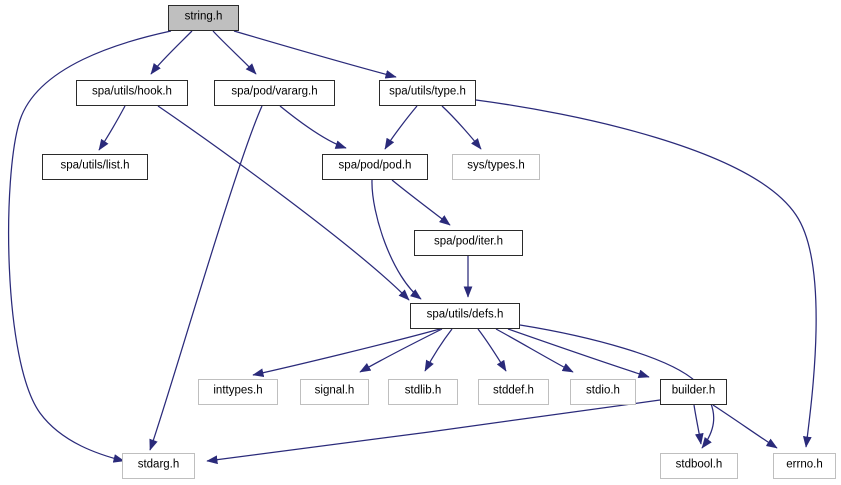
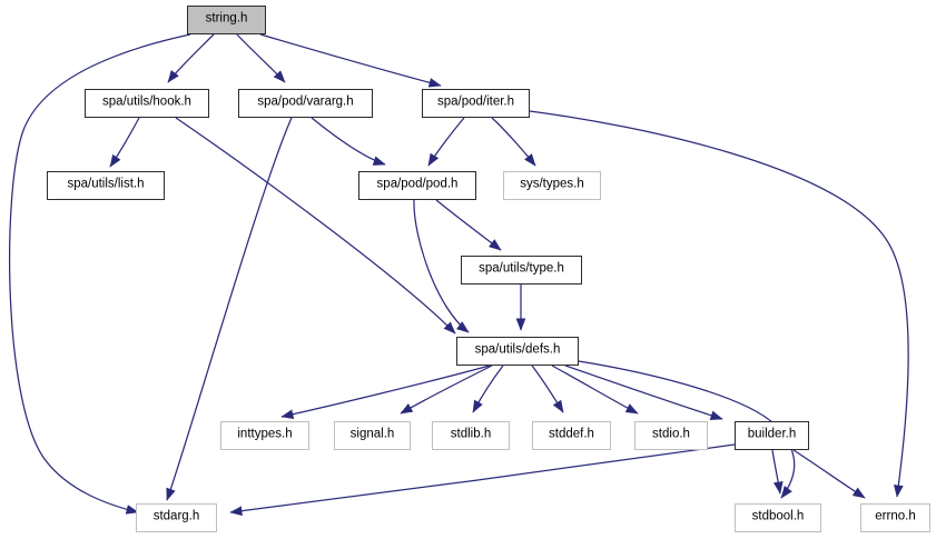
  string.h
  spa/utils/hook.h
  spa/pod/vararg.h
- spa/utils/type.h
+ spa/pod/iter.h
  spa/utils/list.h
  spa/pod/pod.h
  sys/types.h
- spa/pod/iter.h
+ spa/utils/type.h
  spa/utils/defs.h
  inttypes.h
  signal.h
  stdlib.h
  stddef.h
  stdio.h
  builder.h
  stdarg.h
  stdbool.h
  errno.h
